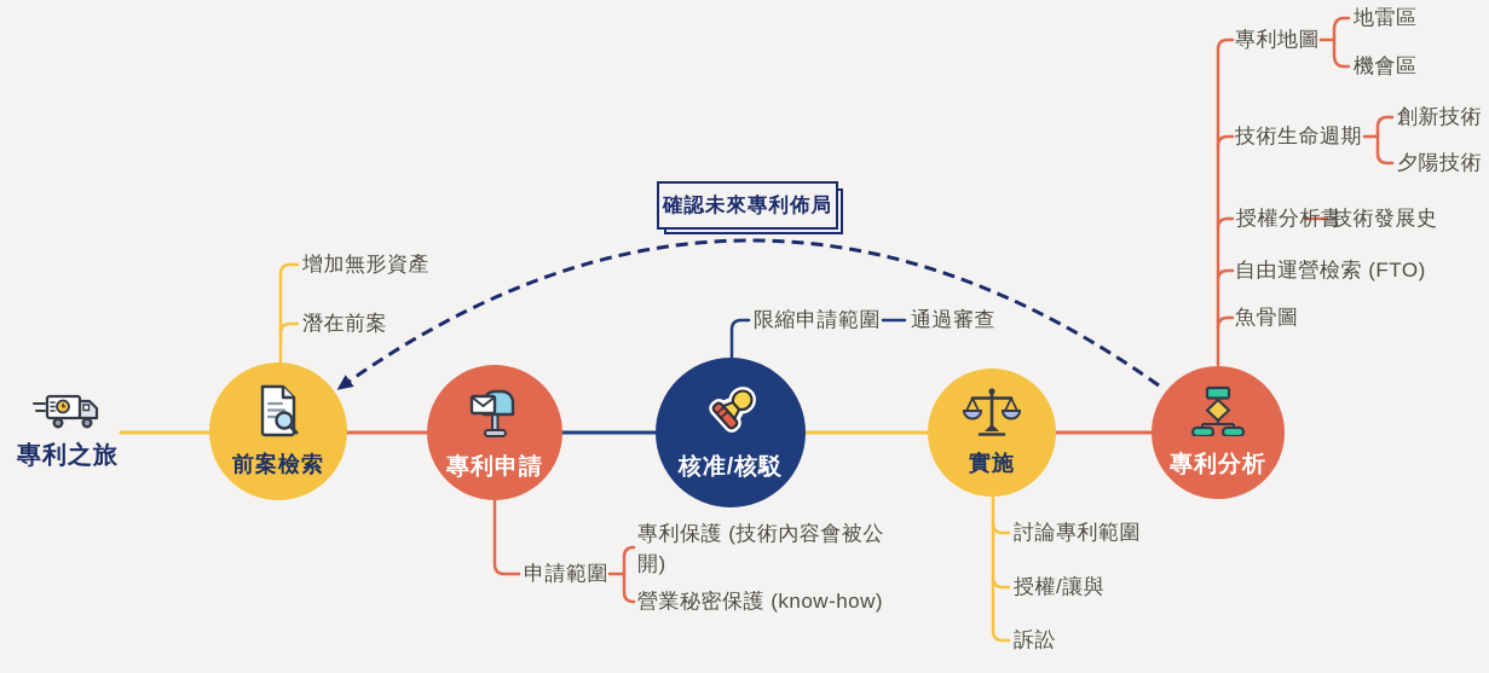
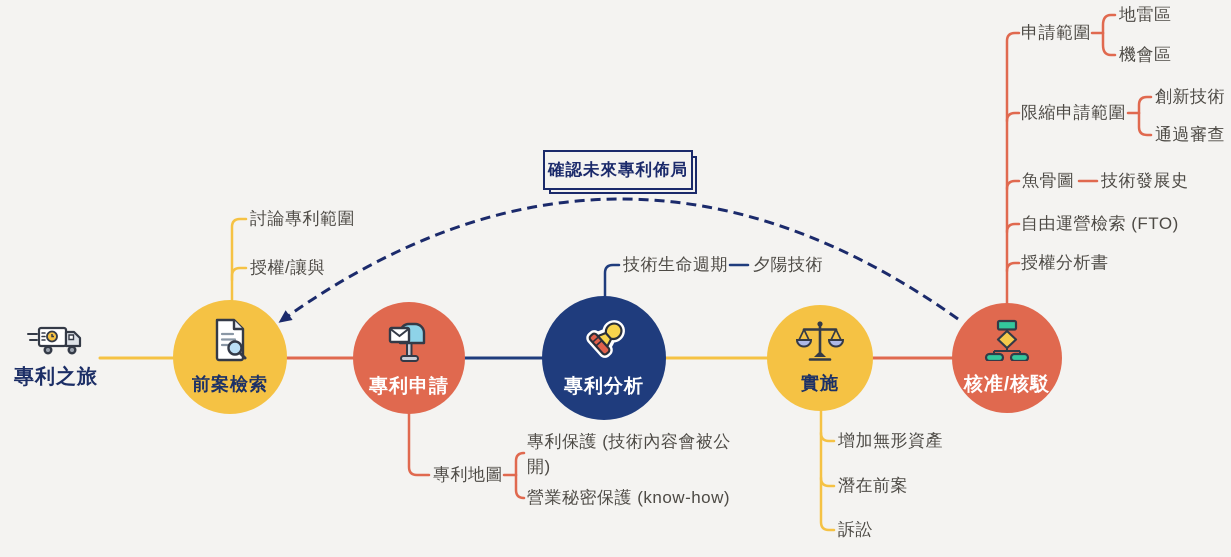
  專利之旅
  前案檢索
  專利申請
- 核准/核駁
+ 專利分析
  實施
- 專利分析
+ 核准/核駁
  確認未來專利佈局
- 增加無形資產
+ 討論專利範圍
- 潛在前案
+ 授權/讓與
- 申請範圍
+ 專利地圖
  專利保護 (技術內容會被公開)
  營業秘密保護 (know-how)
- 限縮申請範圍
+ 技術生命週期
- 通過審查
+ 夕陽技術
- 討論專利範圍
+ 增加無形資產
- 授權/讓與
+ 潛在前案
  訴訟
- 專利地圖
+ 申請範圍
  地雷區
  機會區
- 技術生命週期
+ 限縮申請範圍
  創新技術
- 夕陽技術
+ 通過審查
- 授權分析書
+ 魚骨圖
  技術發展史
  自由運營檢索 (FTO)
- 魚骨圖
+ 授權分析書
